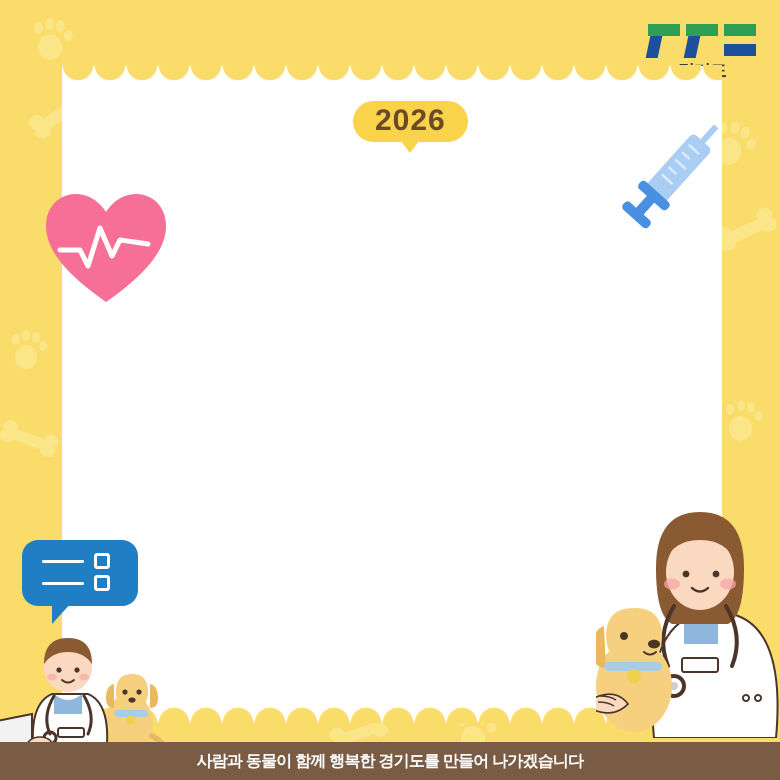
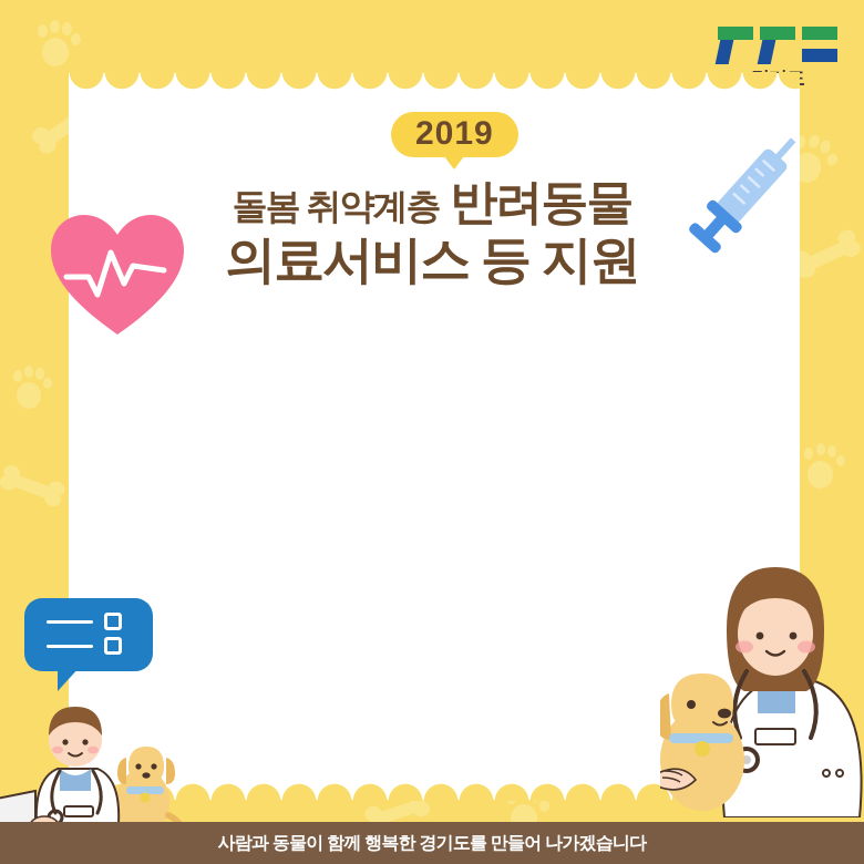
- 2026
+ 2019
+ 돌봄 취약계층 반려동물
+ 의료서비스 등 지원
  사람과 동물이 함께 행복한 경기도를 만들어 나가겠습니다
